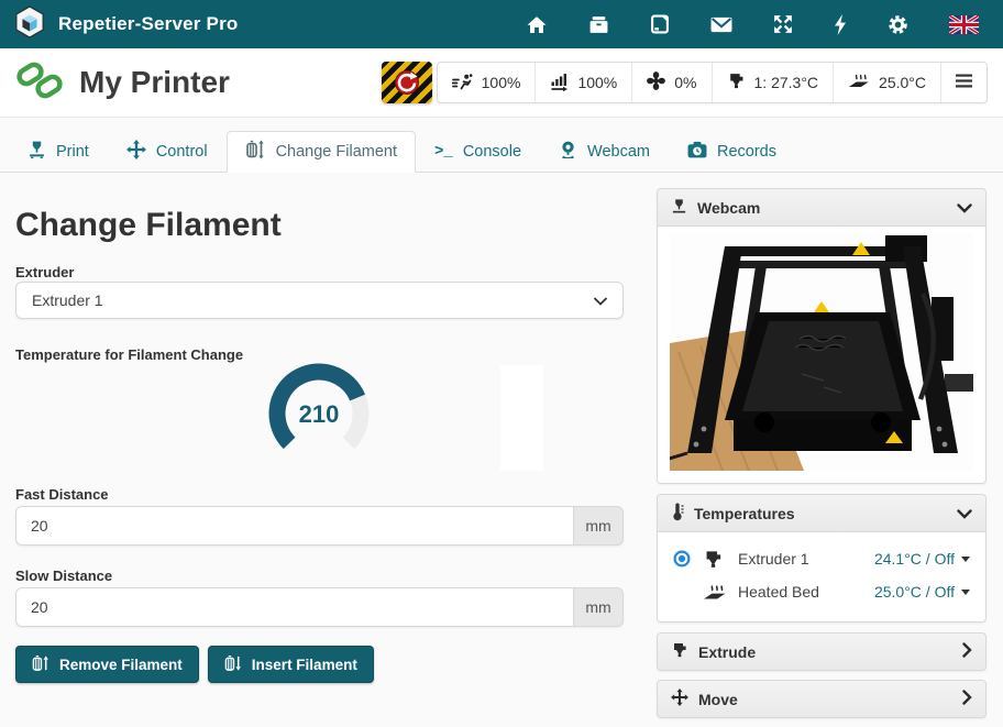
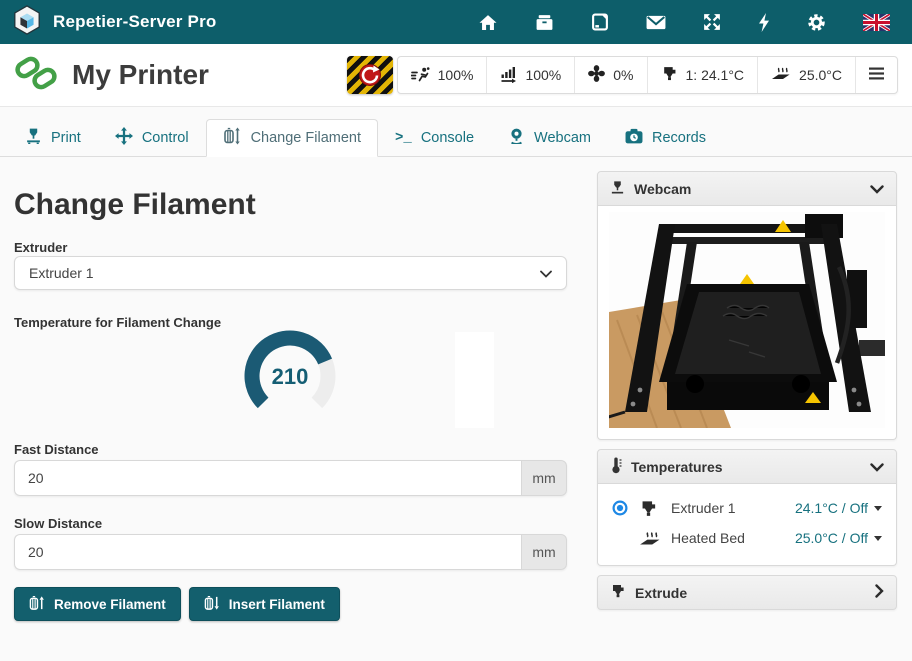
  Repetier-Server Pro
  My Printer
  100%
  100%
  0%
- 1: 27.3°C
+ 1: 24.1°C
  25.0°C
  Print
  Control
  Change Filament
  >_
  Console
  Webcam
  Records
  Change Filament
  Extruder
  Extruder 1
  Temperature for Filament Change
  210
  Fast Distance
  20
  mm
  Slow Distance
  20
  mm
  Remove Filament
  Insert Filament
  Webcam
  Temperatures
  Extruder 1
  24.1°C / Off
  Heated Bed
  25.0°C / Off
  Extrude
- Move
